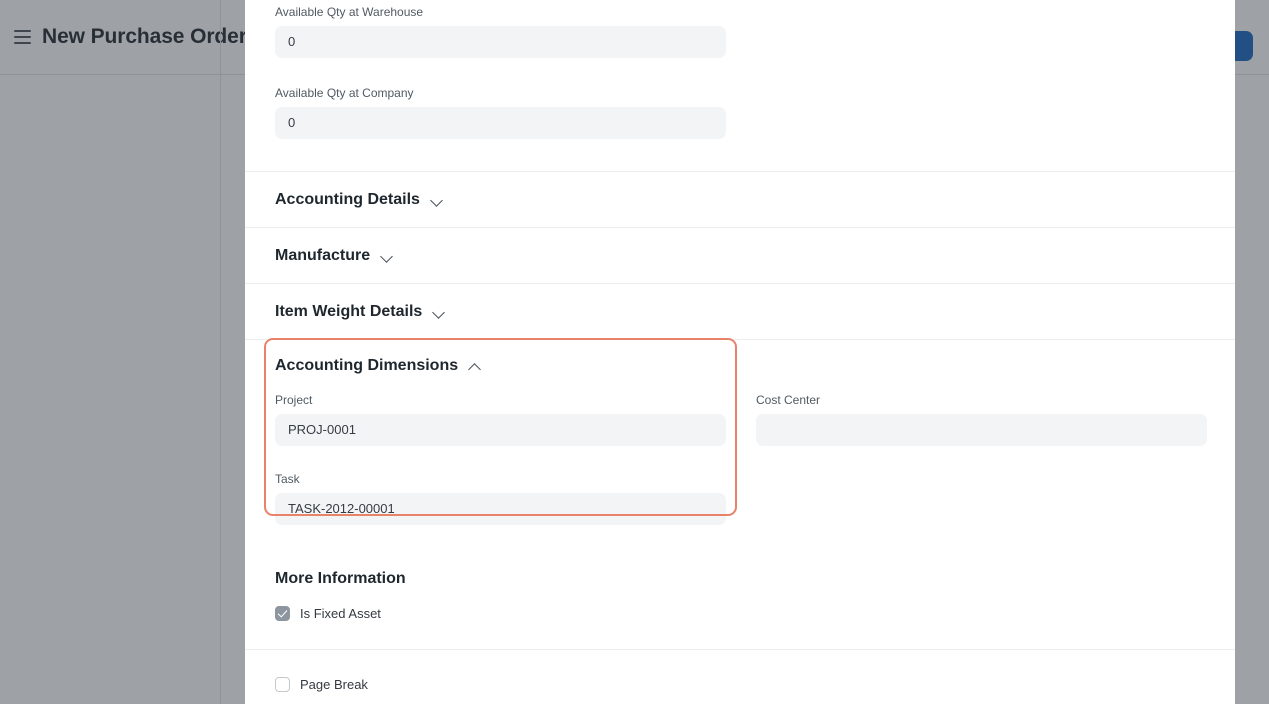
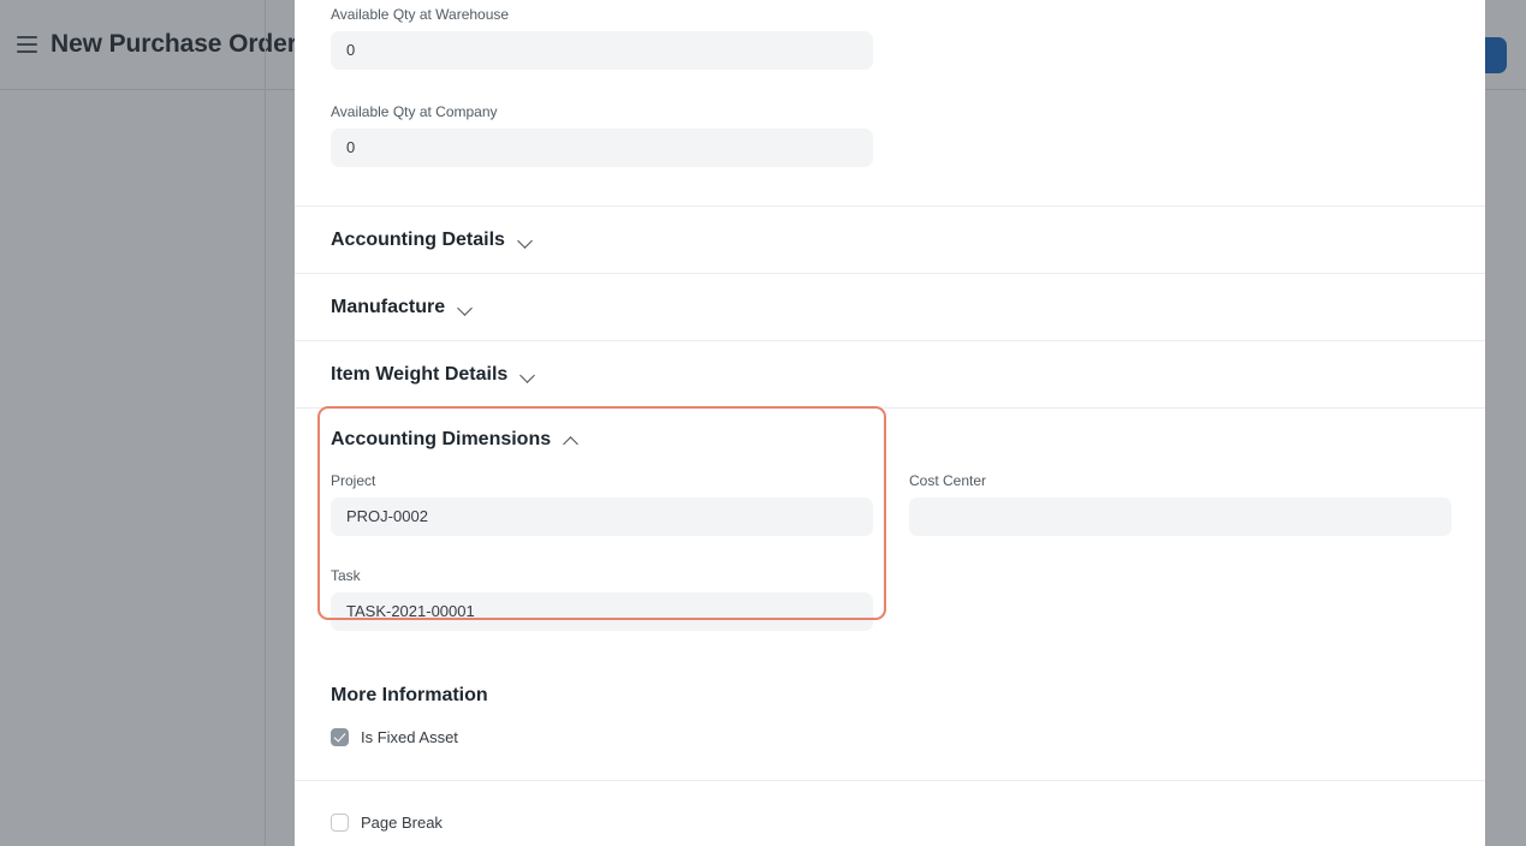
  New Purchase Orer
  Available Qty at Warehouse
  0
  Available Qty at Company
  0
  Accounting Details
  Manufacture
  Item Weight Details
  Accounting Dimensions
  Project
- PROJ-0001
+ PROJ-0002
  Cost Center
  Task
- TASK-2012-00001
+ TASK-2021-00001
  More Information
  Is Fixed Asset
  Page Break
